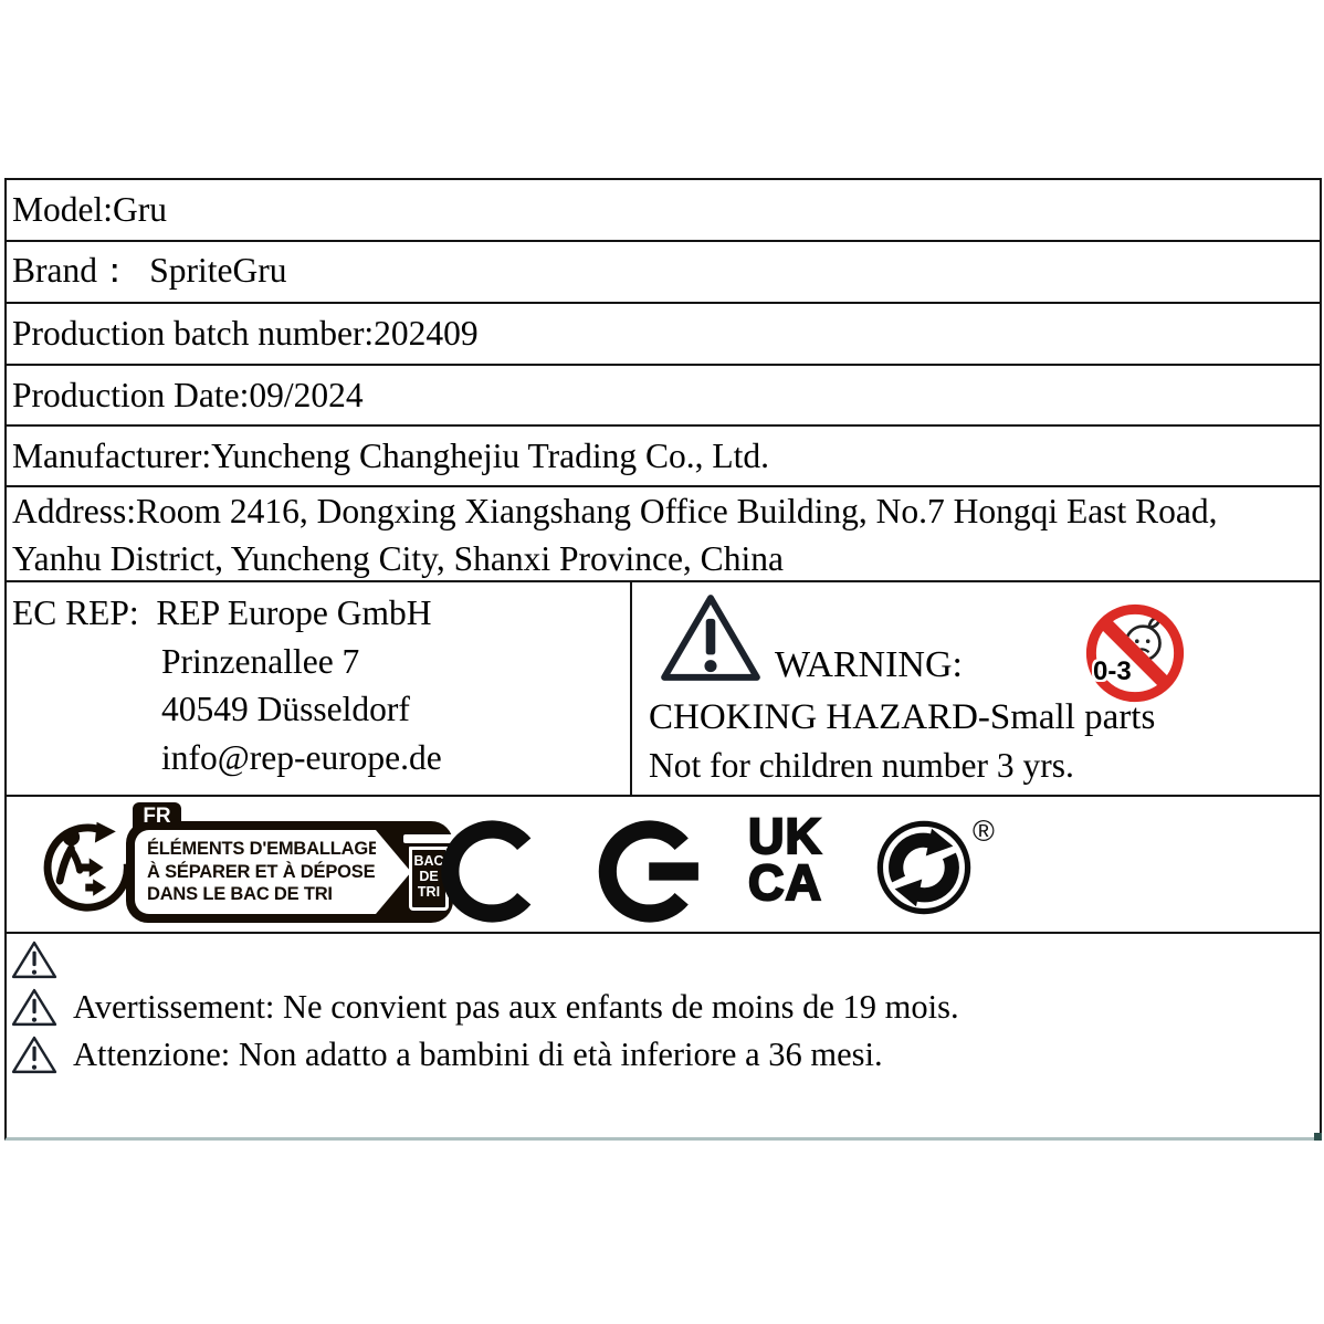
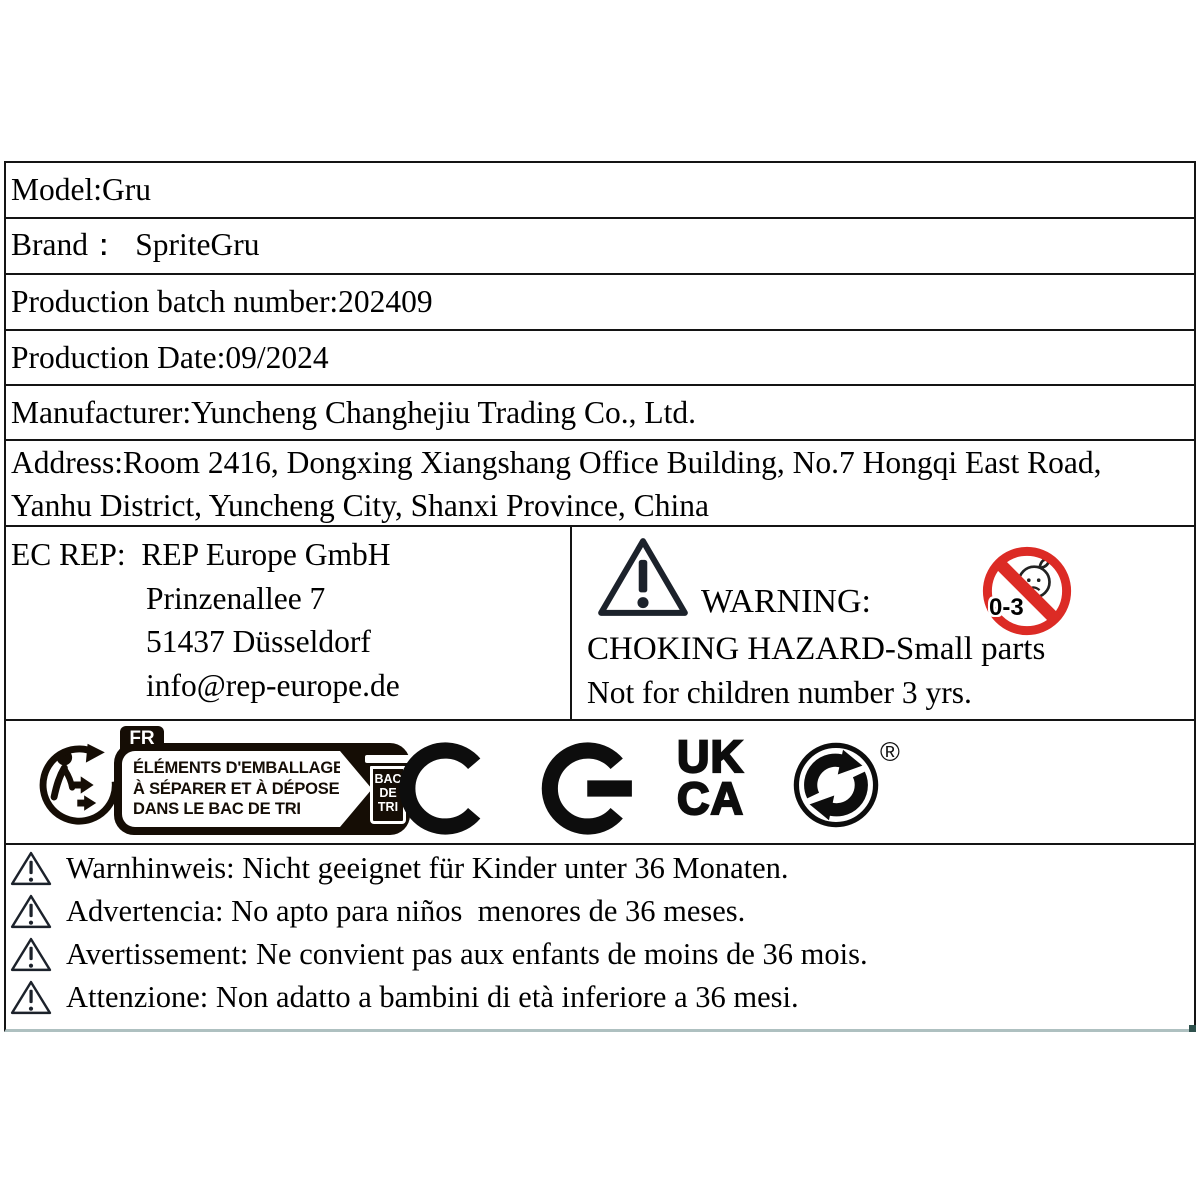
  Model:Gru
  Brand： SpriteGru
  Production batch number:202409
  Production Date:09/2024
  Manufacturer:Yuncheng Changhejiu Trading Co., Ltd.
  Address:Room 2416, Dongxing Xiangshang Office Building, No.7 Hongqi East Road,
  Yanhu District, Yuncheng City, Shanxi Province, China
  EC REP: REP Europe GmbH
  Prinzenallee 7
- 40549 Düsseldorf
+ 51437 Düsseldorf
  info@rep-europe.de
  WARNING:
  0-3
  CHOKING HAZARD-Small parts
  Not for children number 3 yrs.
  FR
  ÉLÉMENTS D'EMBALLAGE
  À SÉPARER ET À DÉPOSE
  DANS LE BAC DE TRI
  BAC
  DE
  TRI
  UK
  CA
  ®
+ Warnhinweis: Nicht geeignet für Kinder unter 36 Monaten.
+ Advertencia: No apto para niños menores de 36 meses.
- Avertissement: Ne convient pas aux enfants de moins de 19 mois.
+ Avertissement: Ne convient pas aux enfants de moins de 36 mois.
  Attenzione: Non adatto a bambini di età inferiore a 36 mesi.
